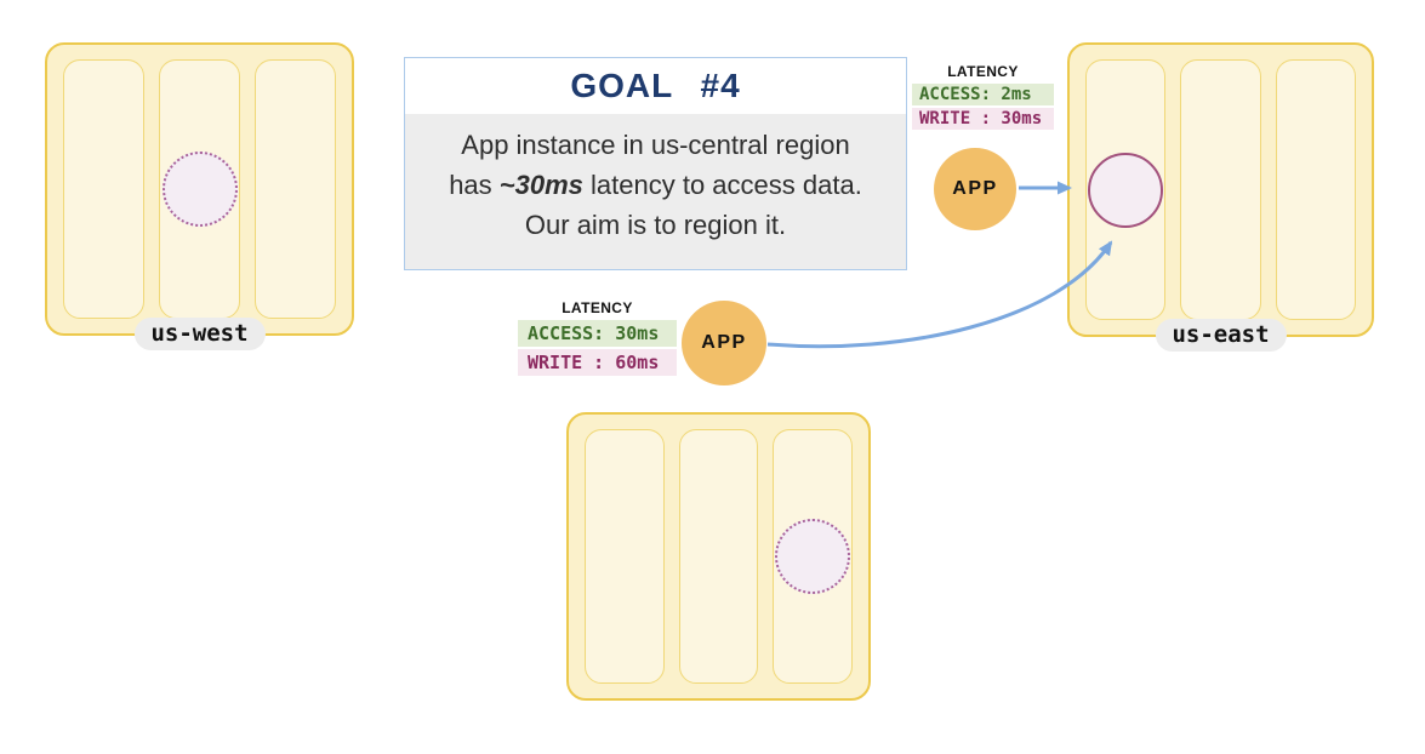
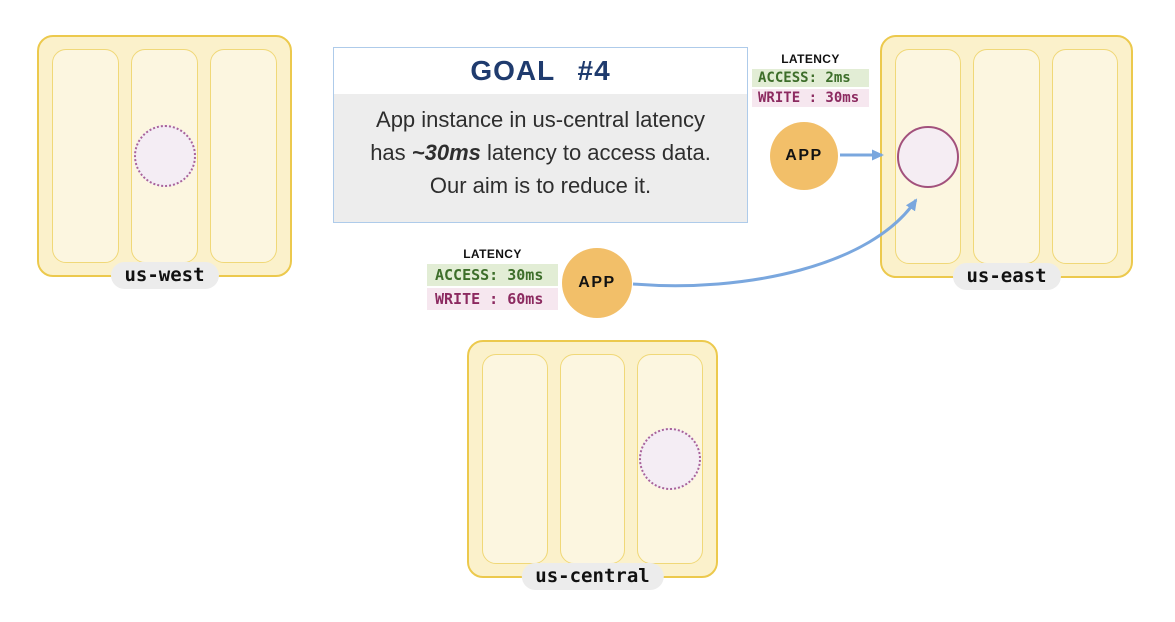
  us-west
  us-east
+ us-central
  GOAL #4
- App instance in us-central region
+ App instance in us-central latency
  has ~30ms latency to access data.
- Our aim is to region it.
+ Our aim is to reduce it.
  LATENCY
  ACCESS: 2ms
  WRITE : 30ms
  LATENCY
  ACCESS: 30ms
  WRITE : 60ms
  APP
  APP
